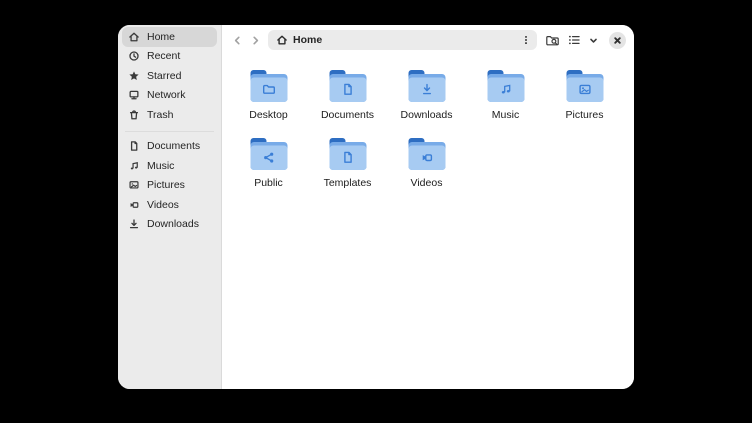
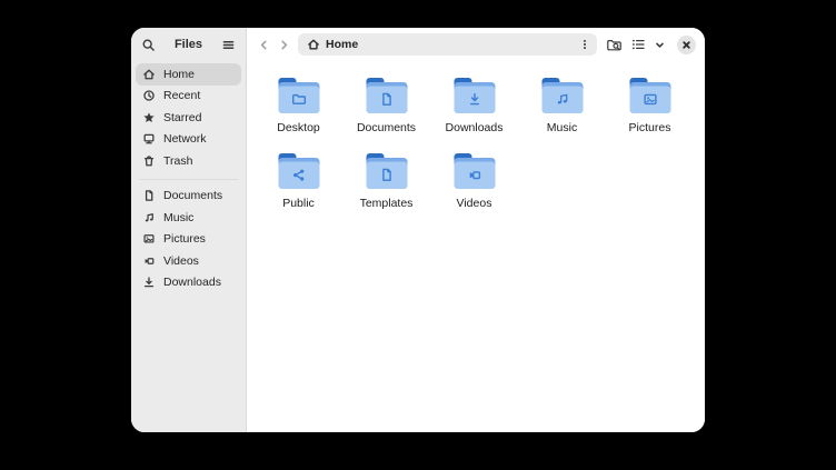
+ Files
  Home
  Recent
  Starred
  Network
  Trash
  Documents
  Music
  Pictures
  Videos
  Downloads
  Home
  Desktop
  Documents
  Downloads
  Music
  Pictures
  Public
  Templates
  Videos
